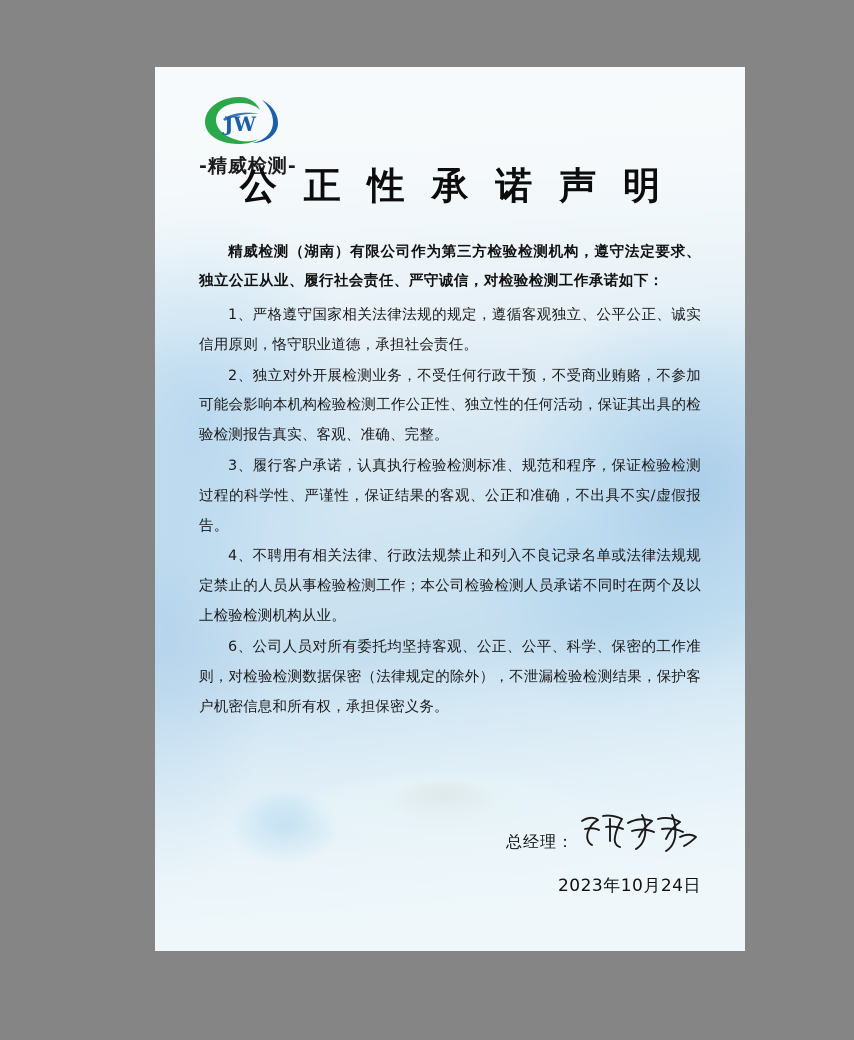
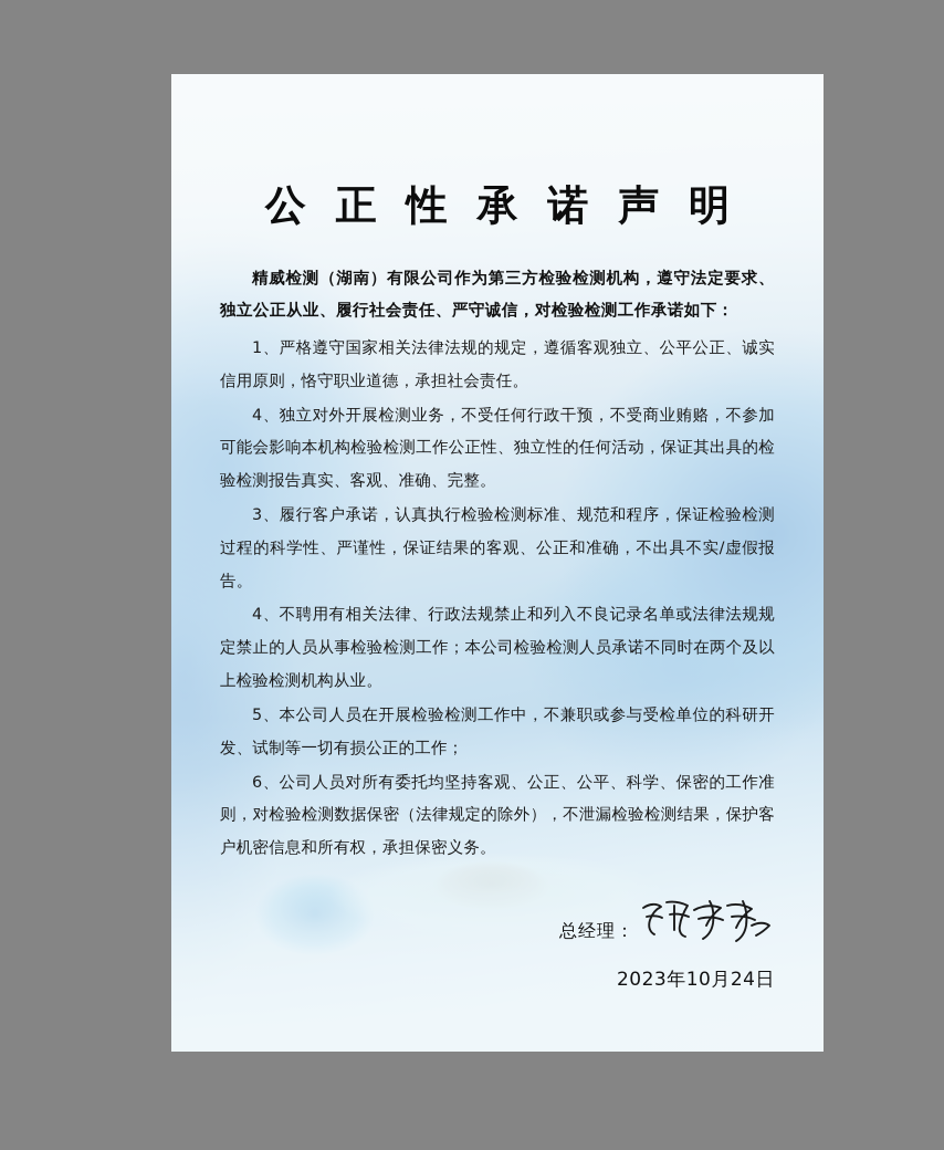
- JW
- -精威检测-
  公 正 性 承 诺 声 明
  精威检测（湖南）有限公司作为第三方检验检测机构，遵守法定要求、独立公正从业、履行社会责任、严守诚信，对检验检测工作承诺如下：
  1、严格遵守国家相关法律法规的规定，遵循客观独立、公平公正、诚实信用原则，恪守职业道德，承担社会责任。
- 2、独立对外开展检测业务，不受任何行政干预，不受商业贿赂，不参加可能会影响本机构检验检测工作公正性、独立性的任何活动，保证其出具的检验检测报告真实、客观、准确、完整。
+ 4、独立对外开展检测业务，不受任何行政干预，不受商业贿赂，不参加可能会影响本机构检验检测工作公正性、独立性的任何活动，保证其出具的检验检测报告真实、客观、准确、完整。
  3、履行客户承诺，认真执行检验检测标准、规范和程序，保证检验检测过程的科学性、严谨性，保证结果的客观、公正和准确，不出具不实/虚假报告。
  4、不聘用有相关法律、行政法规禁止和列入不良记录名单或法律法规规定禁止的人员从事检验检测工作；本公司检验检测人员承诺不同时在两个及以上检验检测机构从业。
+ 5、本公司人员在开展检验检测工作中，不兼职或参与受检单位的科研开发、试制等一切有损公正的工作；
  6、公司人员对所有委托均坚持客观、公正、公平、科学、保密的工作准则，对检验检测数据保密（法律规定的除外），不泄漏检验检测结果，保护客户机密信息和所有权，承担保密义务。
  总经理：
  2023年10月24日
